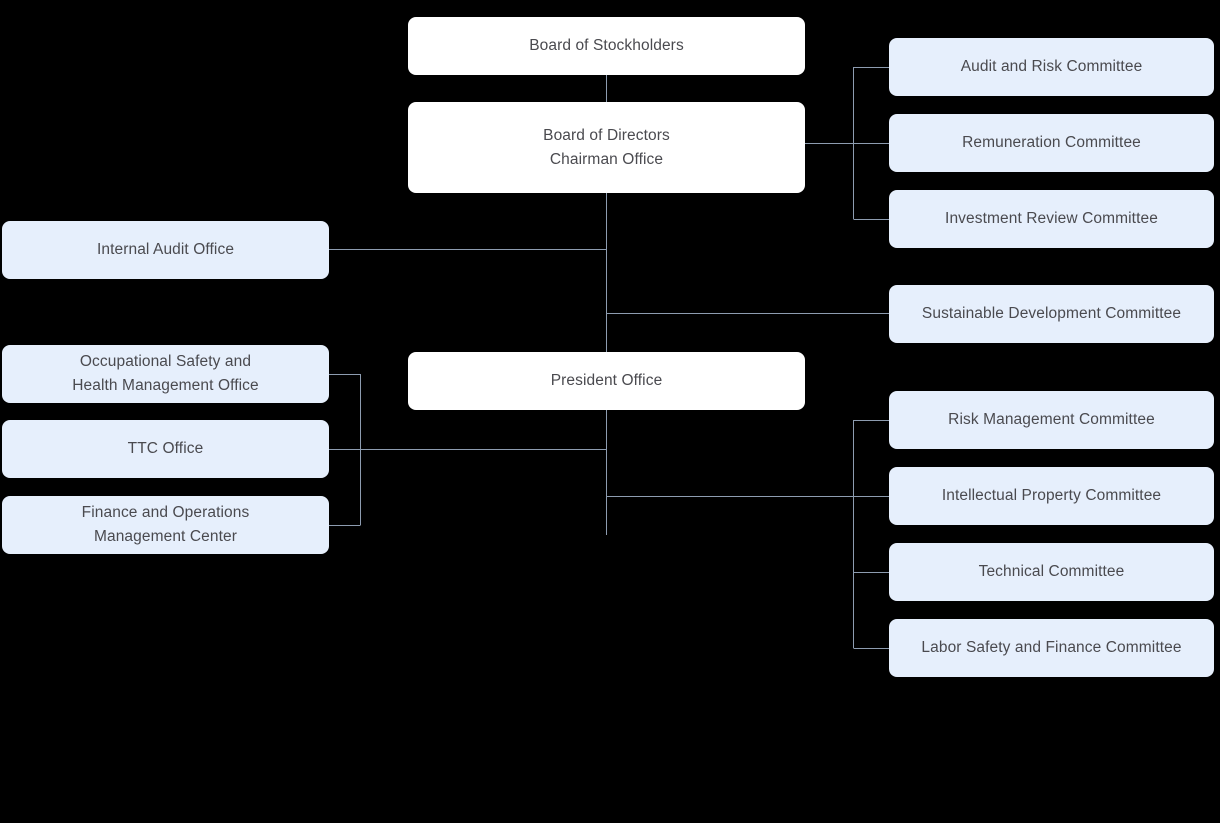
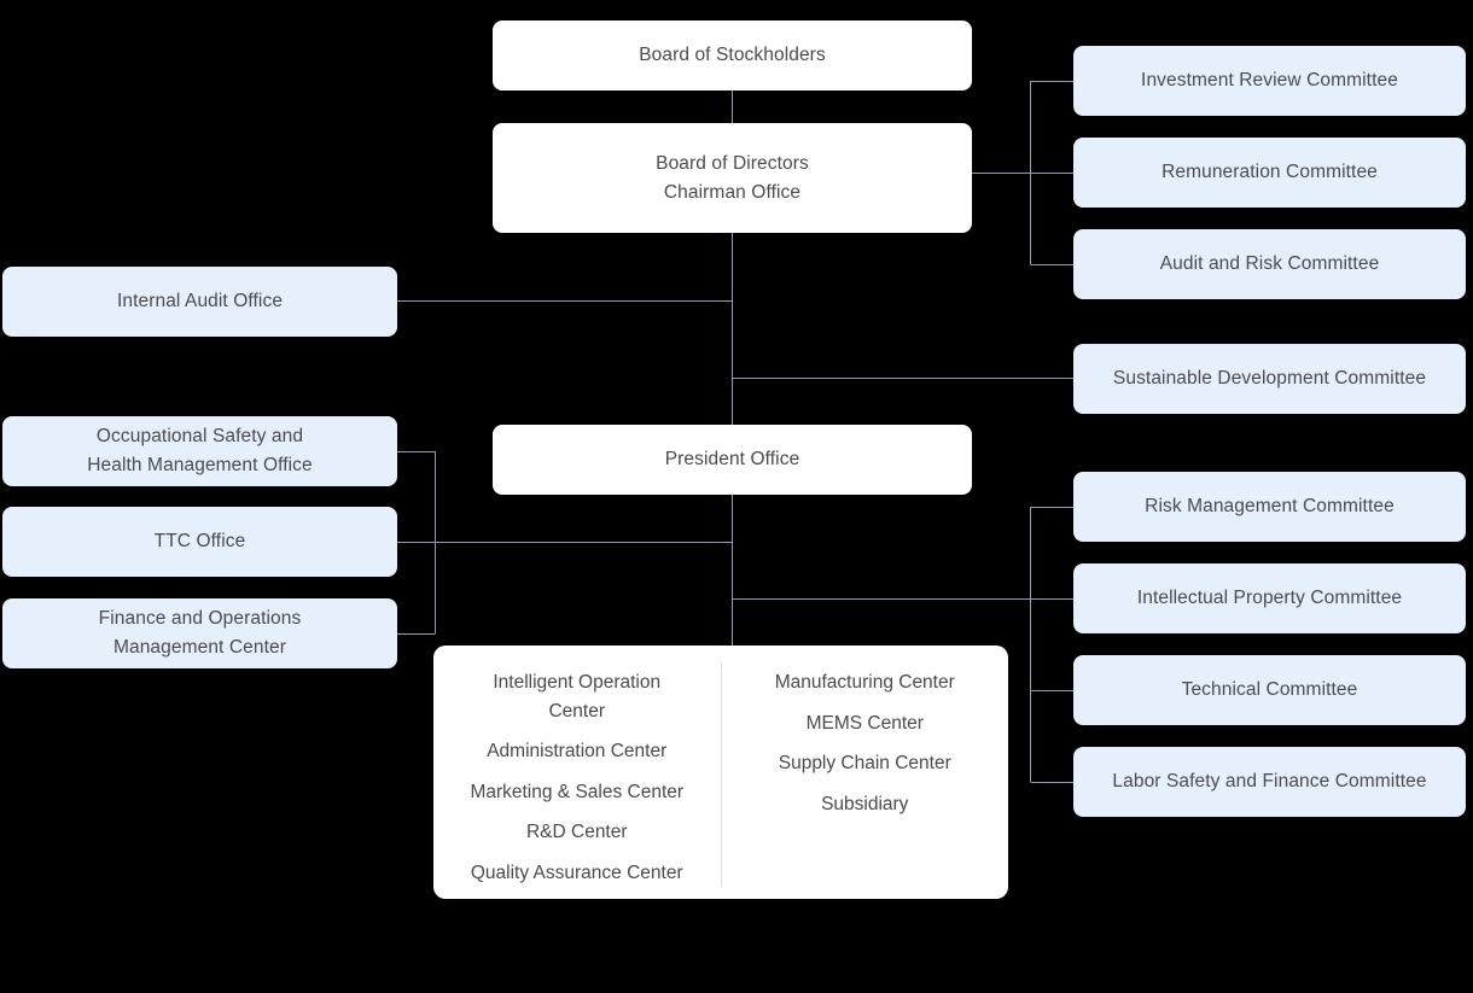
  Board of Stockholders
  Board of Directors
  Chairman Office
  President Office
  Internal Audit Office
  Occupational Safety and
  Health Management Office
  TTC Office
  Finance and Operations
  Management Center
- Audit and Risk Committee
+ Investment Review Committee
  Remuneration Committee
- Investment Review Committee
+ Audit and Risk Committee
  Sustainable Development Committee
  Risk Management Committee
  Intellectual Property Committee
  Technical Committee
  Labor Safety and Finance Committee
+ Intelligent Operation
+ Center
+ Administration Center
+ Marketing & Sales Center
+ R&D Center
+ Quality Assurance Center
+ Manufacturing Center
+ MEMS Center
+ Supply Chain Center
+ Subsidiary
